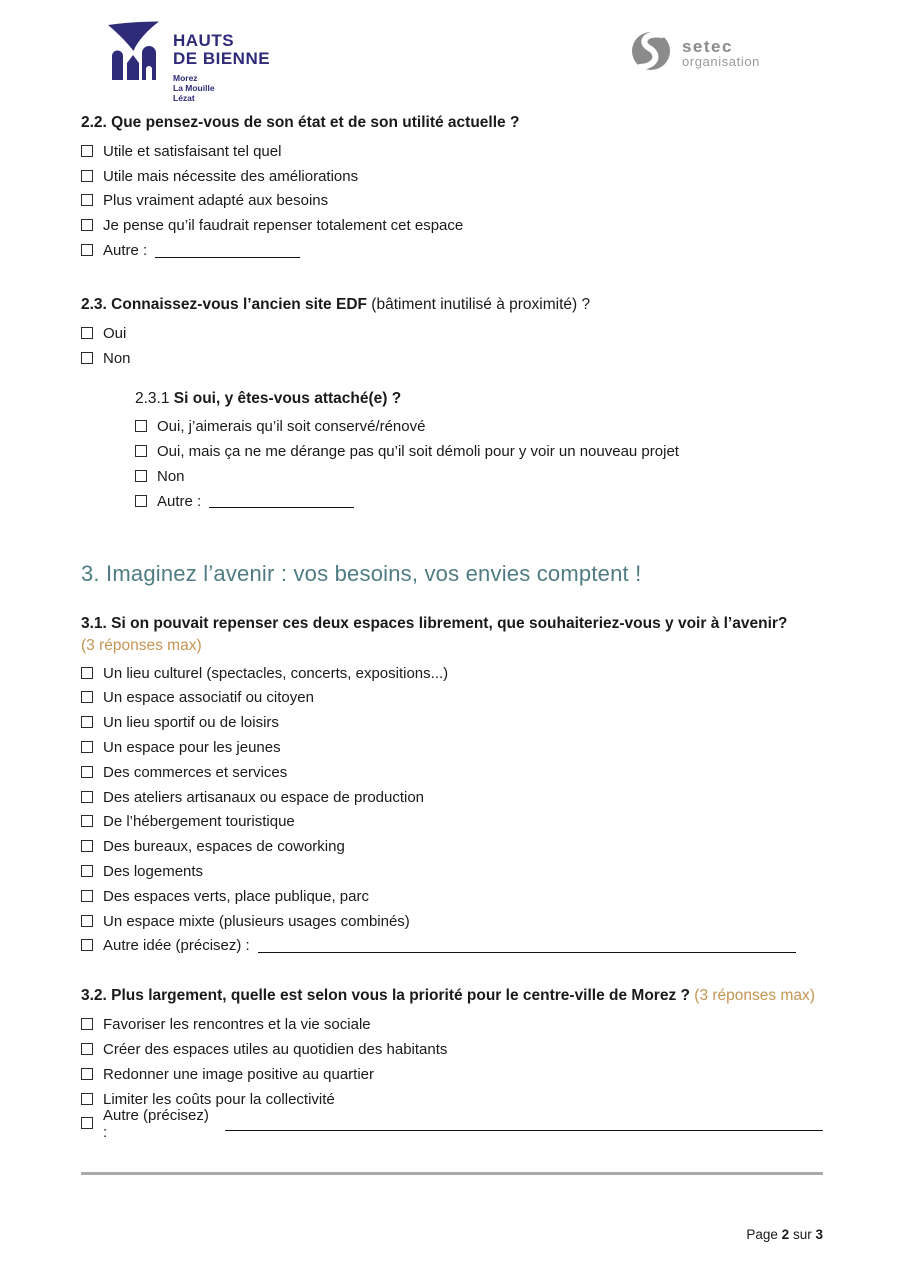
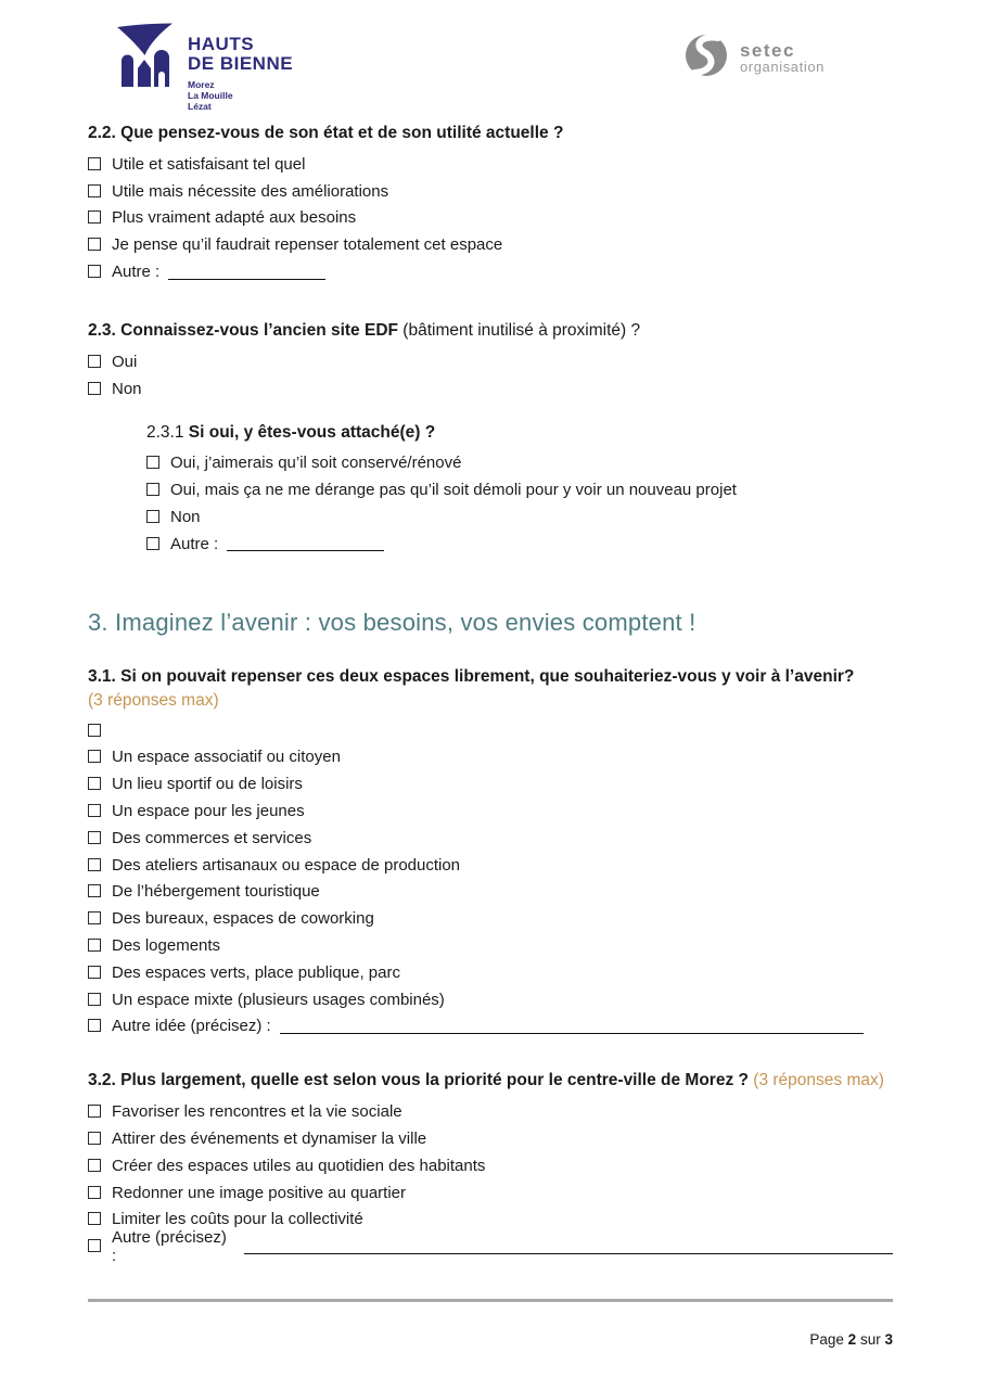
  HAUTS
  DE BIENNE
  Morez
  La Mouille
  Lézat
  setec
  organisation
  2.2. Que pensez-vous de son état et de son utilité actuelle ?
  Utile et satisfaisant tel quel
  Utile mais nécessite des améliorations
  Plus vraiment adapté aux besoins
  Je pense qu’il faudrait repenser totalement cet espace
  Autre :
  2.3. Connaissez-vous l’ancien site EDF (bâtiment inutilisé à proximité) ?
  Oui
  Non
  2.3.1 Si oui, y êtes-vous attaché(e) ?
  Oui, j’aimerais qu’il soit conservé/rénové
  Oui, mais ça ne me dérange pas qu’il soit démoli pour y voir un nouveau projet
  Non
  Autre :
  3. Imaginez l’avenir : vos besoins, vos envies comptent !
  3.1. Si on pouvait repenser ces deux espaces librement, que souhaiteriez-vous y voir à l’avenir?
  (3 réponses max)
- Un lieu culturel (spectacles, concerts, expositions...)
  Un espace associatif ou citoyen
  Un lieu sportif ou de loisirs
  Un espace pour les jeunes
  Des commerces et services
  Des ateliers artisanaux ou espace de production
  De l’hébergement touristique
  Des bureaux, espaces de coworking
  Des logements
  Des espaces verts, place publique, parc
  Un espace mixte (plusieurs usages combinés)
  Autre idée (précisez) :
  3.2. Plus largement, quelle est selon vous la priorité pour le centre-ville de Morez ? (3 réponses max)
  Favoriser les rencontres et la vie sociale
+ Attirer des événements et dynamiser la ville
  Créer des espaces utiles au quotidien des habitants
  Redonner une image positive au quartier
  Limiter les coûts pour la collectivité
  Autre (précisez) :
  Page 2 sur 3
